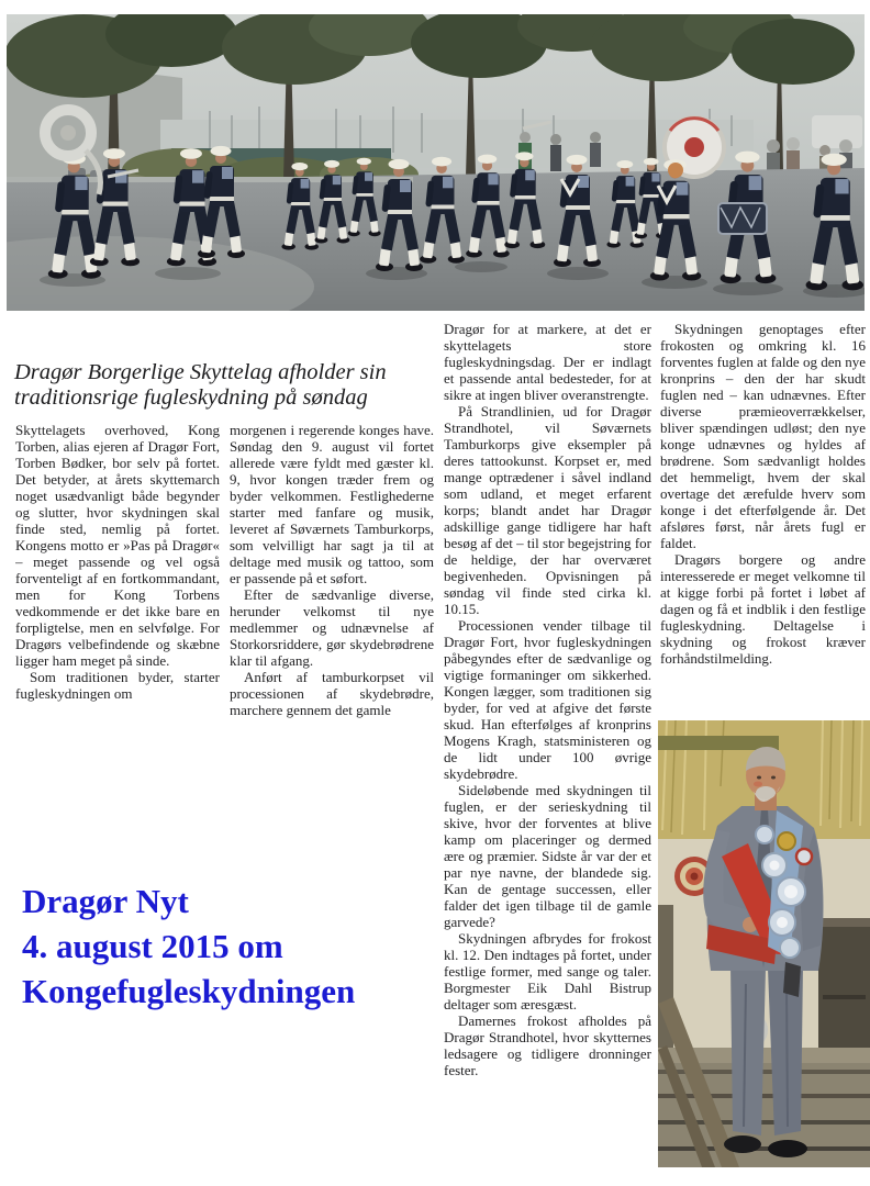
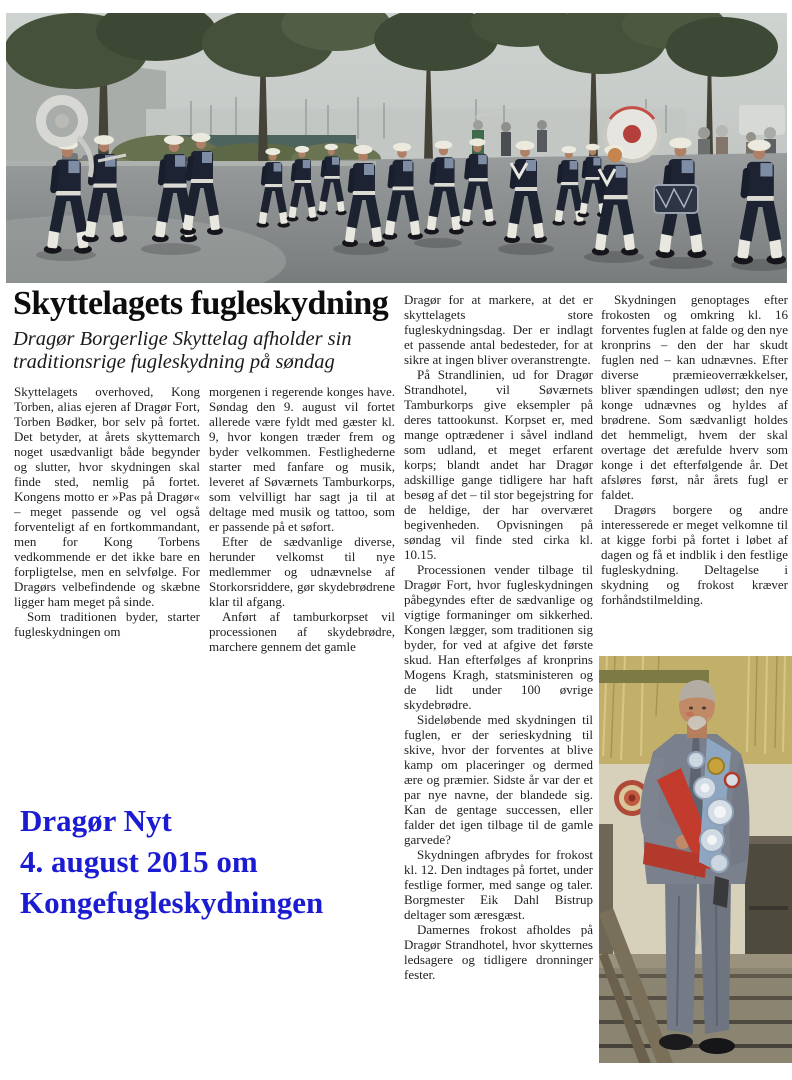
+ Skyttelagets fugleskydning
  Dragør Borgerlige Skyttelag afholder sin traditionsrige fugleskydning på søndag
  Skyttelagets overhoved, Kong Torben, alias ejeren af Dragør Fort, Torben Bødker, bor selv på fortet. Det betyder, at årets skyttemarch noget usædvanligt både begynder og slutter, hvor skydningen skal finde sted, nemlig på fortet. Kongens motto er »Pas på Dragør« – meget passende og vel også forventeligt af en fortkommandant, men for Kong Torbens vedkommende er det ikke bare en forpligtelse, men en selvfølge. For Dragørs velbefindende og skæbne ligger ham meget på sinde.
  Som traditionen byder, starter fugleskydningen om
  morgenen i regerende konges have. Søndag den 9. august vil fortet allerede være fyldt med gæster kl. 9, hvor kongen træder frem og byder velkommen. Festlighederne starter med fanfare og musik, leveret af Søværnets Tamburkorps, som velvilligt har sagt ja til at deltage med musik og tattoo, som er passende på et søfort.
  Efter de sædvanlige diverse, herunder velkomst til nye medlemmer og udnævnelse af Storkorsriddere, gør skydebrødrene klar til afgang.
  Anført af tamburkorpset vil processionen af skydebrødre, marchere gennem det gamle
  Dragør for at markere, at det er skyttelagets store fugleskydningsdag. Der er indlagt et passende antal bedesteder, for at sikre at ingen bliver overanstrengte.
  På Strandlinien, ud for Dragør Strandhotel, vil Søværnets Tamburkorps give eksempler på deres tattookunst. Korpset er, med mange optrædener i såvel indland som udland, et meget erfarent korps; blandt andet har Dragør adskillige gange tidligere har haft besøg af det – til stor begejstring for de heldige, der har overværet begivenheden. Opvisningen på søndag vil finde sted cirka kl. 10.15.
  Processionen vender tilbage til Dragør Fort, hvor fugleskydningen påbegyndes efter de sædvanlige og vigtige formaninger om sikkerhed. Kongen lægger, som traditionen sig byder, for ved at afgive det første skud. Han efterfølges af kronprins Mogens Kragh, statsministeren og de lidt under 100 øvrige skydebrødre.
  Sideløbende med skydningen til fuglen, er der serieskydning til skive, hvor der forventes at blive kamp om placeringer og dermed ære og præmier. Sidste år var der et par nye navne, der blandede sig. Kan de gentage successen, eller falder det igen tilbage til de gamle garvede?
  Skydningen afbrydes for frokost kl. 12. Den indtages på fortet, under festlige former, med sange og taler. Borgmester Eik Dahl Bistrup deltager som æresgæst.
  Damernes frokost afholdes på Dragør Strandhotel, hvor skytternes ledsagere og tidligere dronninger fester.
  Skydningen genoptages efter frokosten og omkring kl. 16 forventes fuglen at falde og den nye kronprins – den der har skudt fuglen ned – kan udnævnes. Efter diverse præmieoverrækkelser, bliver spændingen udløst; den nye konge udnævnes og hyldes af brødrene. Som sædvanligt holdes det hemmeligt, hvem der skal overtage det ærefulde hverv som konge i det efterfølgende år. Det afsløres først, når årets fugl er faldet.
  Dragørs borgere og andre interesserede er meget velkomne til at kigge forbi på fortet i løbet af dagen og få et indblik i den festlige fugleskydning. Deltagelse i skydning og frokost kræver forhåndstilmelding.
  Dragør Nyt
  4. august 2015 om
  Kongefugleskydningen
